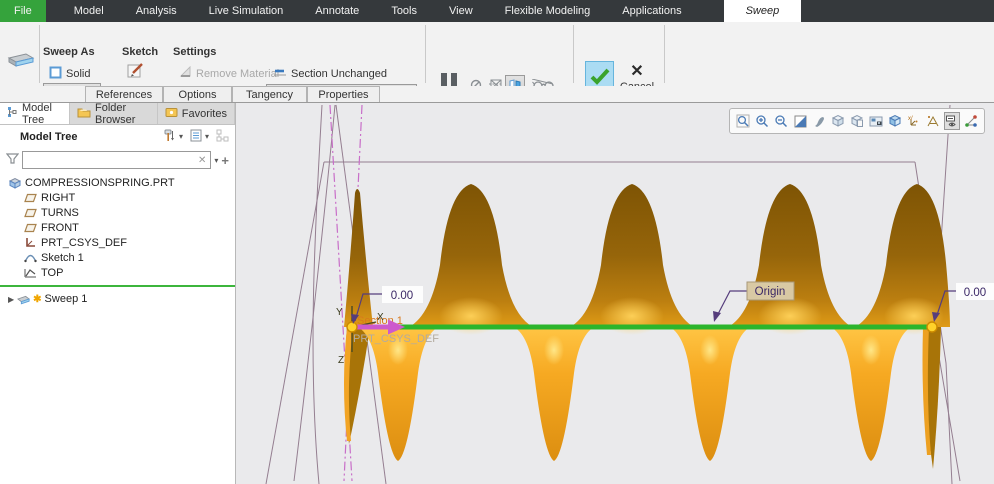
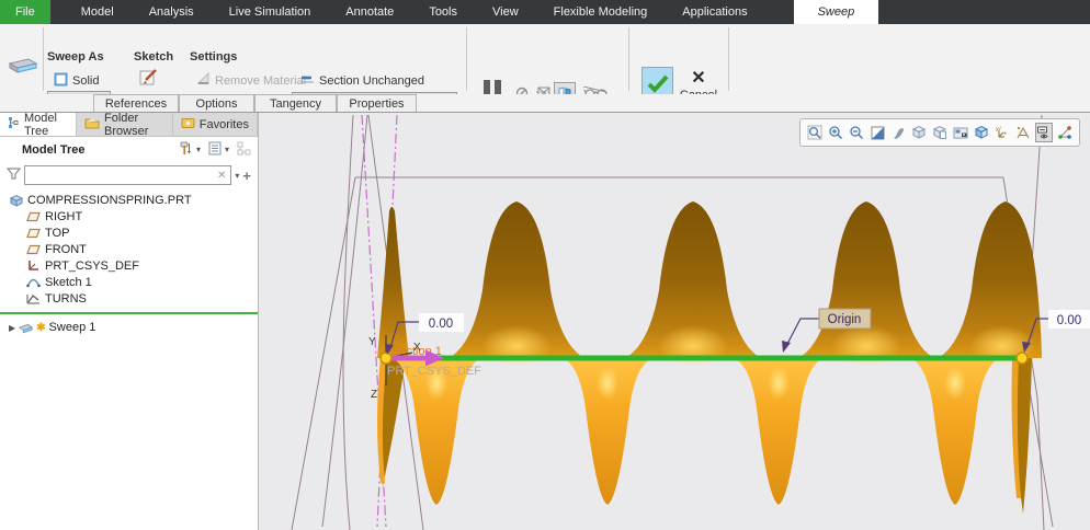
  File
  Model
  Analysis
  Live Simulation
  Annotate
  Tools
  View
  Flexible Modeling
  Applications
  Sweep
  Sweep As
  Solid
  Sketch
  Settings
  Remove Material
  Section Unchanged
  ✕
  References
  Options
  Tangency
  Properties
  Model Tree
  Folder Browser
  Favorites
  Model Tree
  ▾
  ▾
  ✕
  ▾
  +
  COMPRESSIONSPRING.PRT
  RIGHT
- TURNS
+ TOP
  FRONT
  PRT_CSYS_DEF
  Sketch 1
- TOP
+ TURNS
  ▶
  ✱
  Sweep 1
  Sectio 1
  PRT_CSYS_DEF
  Y
  Z
  X
  0.00
  Origin
  0.00
